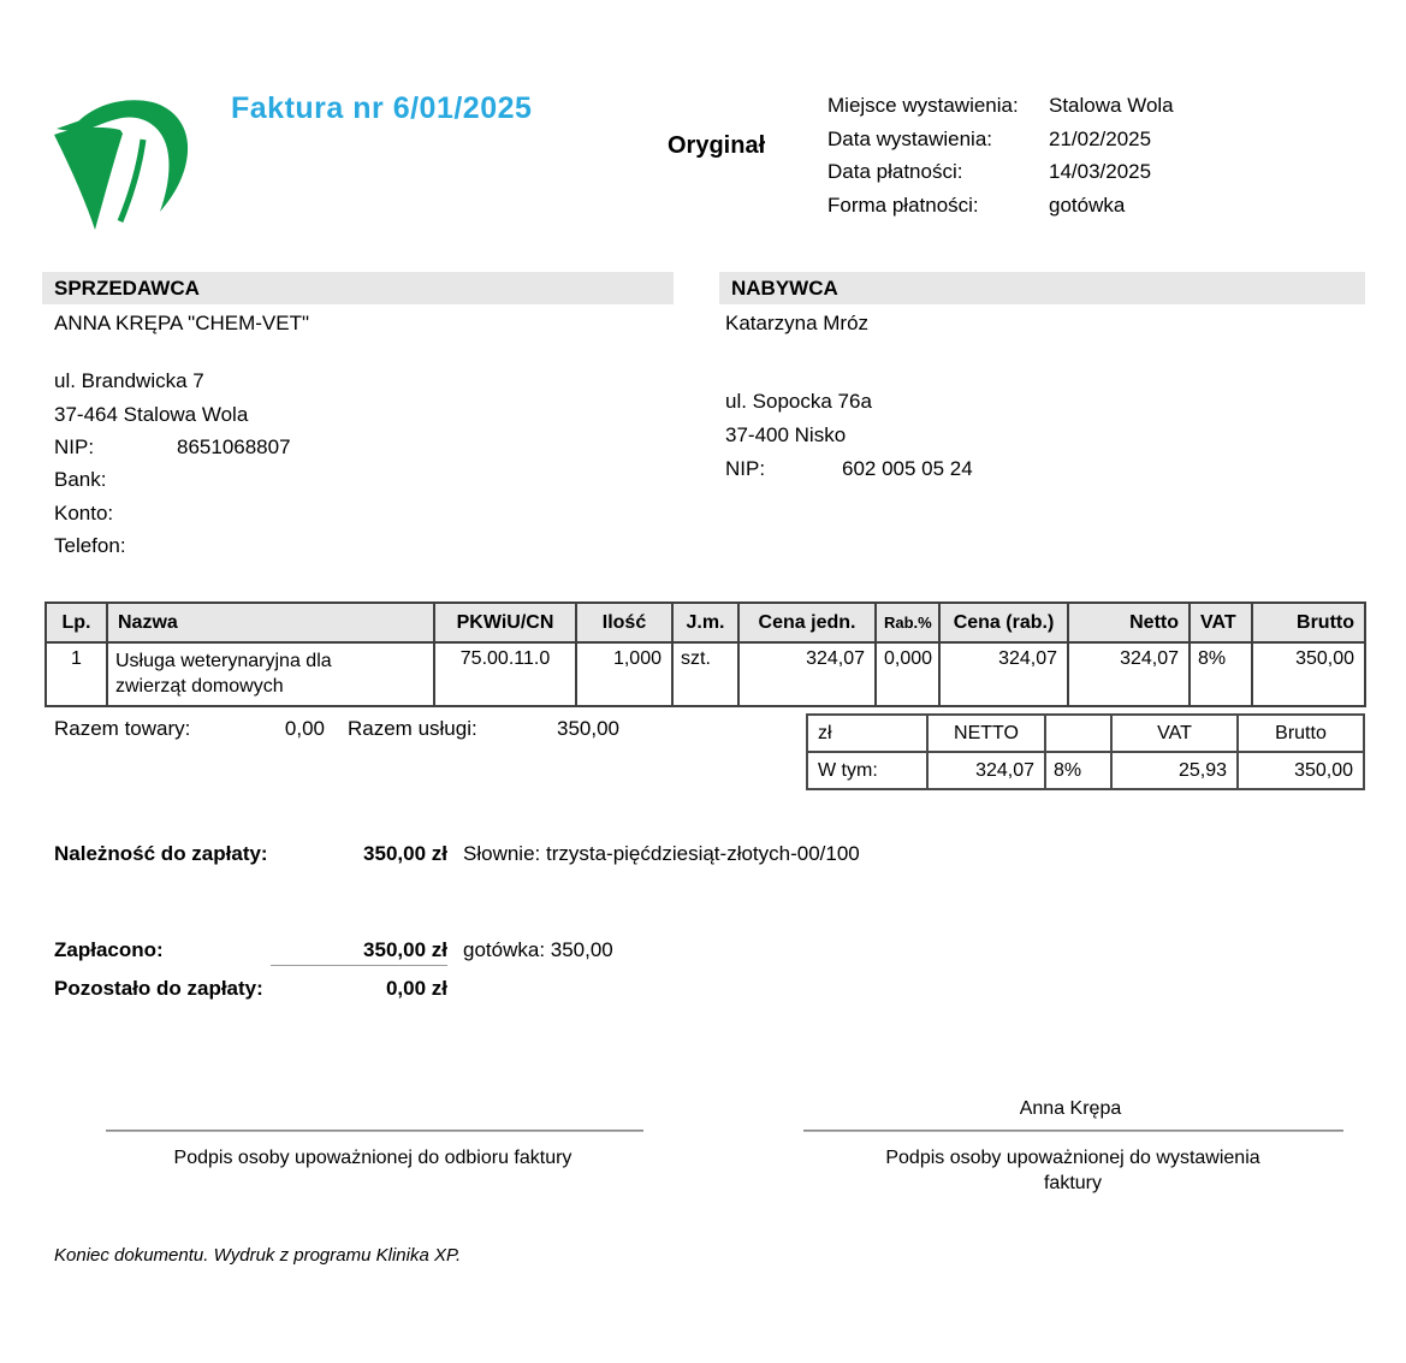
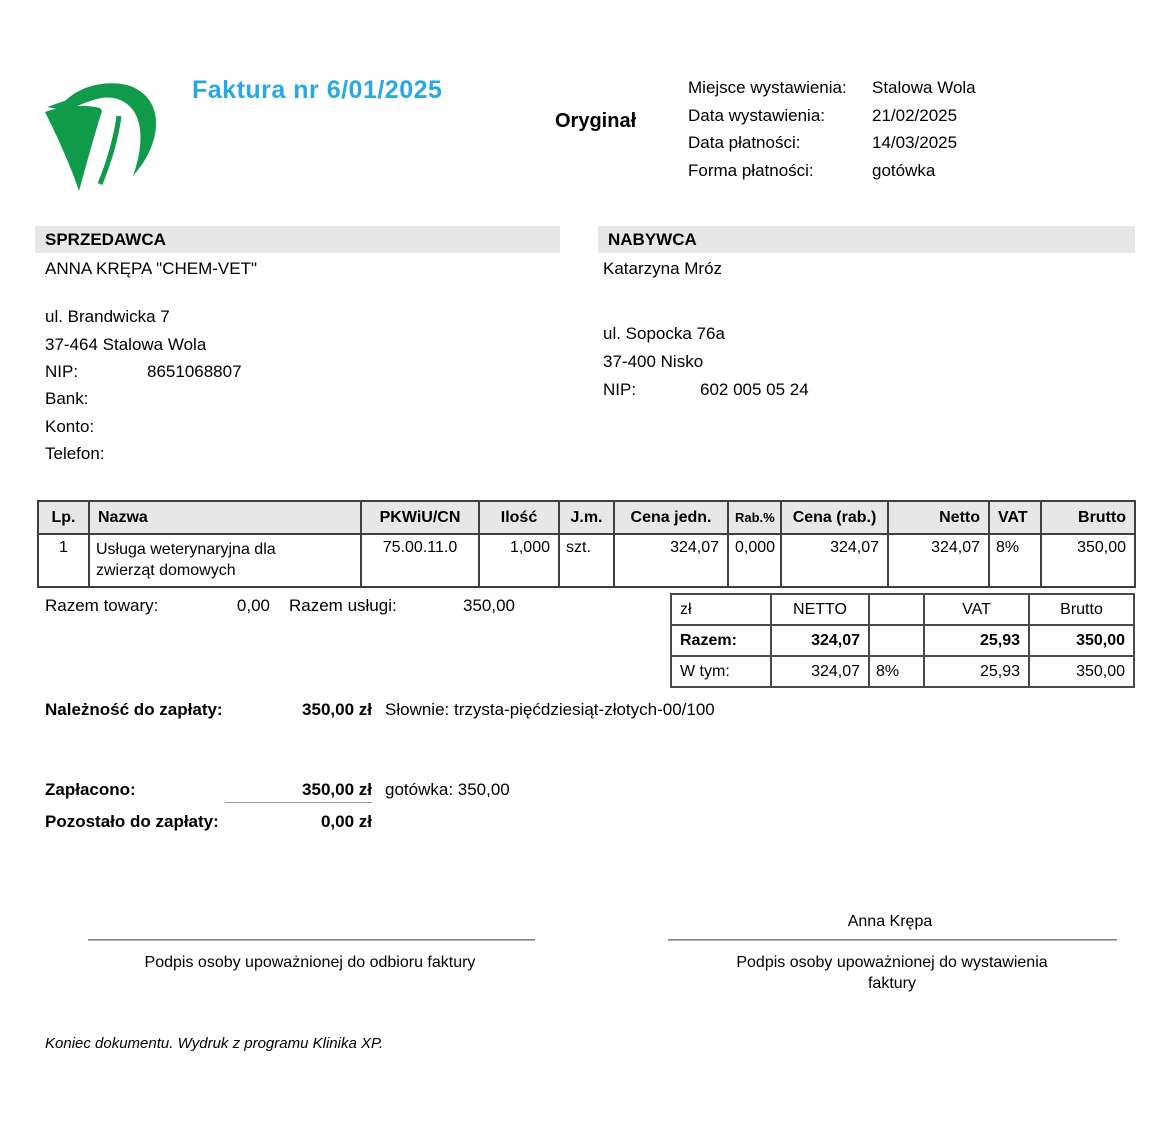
  Faktura nr 6/01/2025
  Oryginał
  Miejsce wystawienia: Stalowa Wola
  Data wystawienia: 21/02/2025
  Data płatności: 14/03/2025
  Forma płatności: gotówka
  SPRZEDAWCA
  ANNA KRĘPA "CHEM-VET"
  ul. Brandwicka 7
  37-464 Stalowa Wola
  NIP: 8651068807
  Bank:
  Konto:
  Telefon:
  NABYWCA
  Katarzyna Mróz
  ul. Sopocka 76a
  37-400 Nisko
  NIP: 602 005 05 24
  Lp.	Nazwa	PKWiU/CN	Ilość	J.m.	Cena jedn.	Rab.%	Cena (rab.)	Netto	VAT	Brutto
  1	Usługa weterynaryjna dla zwierząt domowych	75.00.11.0	1,000	szt.	324,07	0,000	324,07	324,07	8%	350,00
  Razem towary:
  0,00
  Razem usługi:
  350,00
  zł	NETTO		VAT	Brutto
+ Razem:	324,07		25,93	350,00
  W tym:	324,07	8%	25,93	350,00
  Należność do zapłaty:
  350,00 zł
  Słownie: trzysta-pięćdziesiąt-złotych-00/100
  Zapłacono:
  350,00 zł
  gotówka: 350,00
  Pozostało do zapłaty:
  0,00 zł
  Podpis osoby upoważnionej do odbioru faktury
  Anna Krępa
  Podpis osoby upoważnionej do wystawienia faktury
  Koniec dokumentu. Wydruk z programu Klinika XP.
